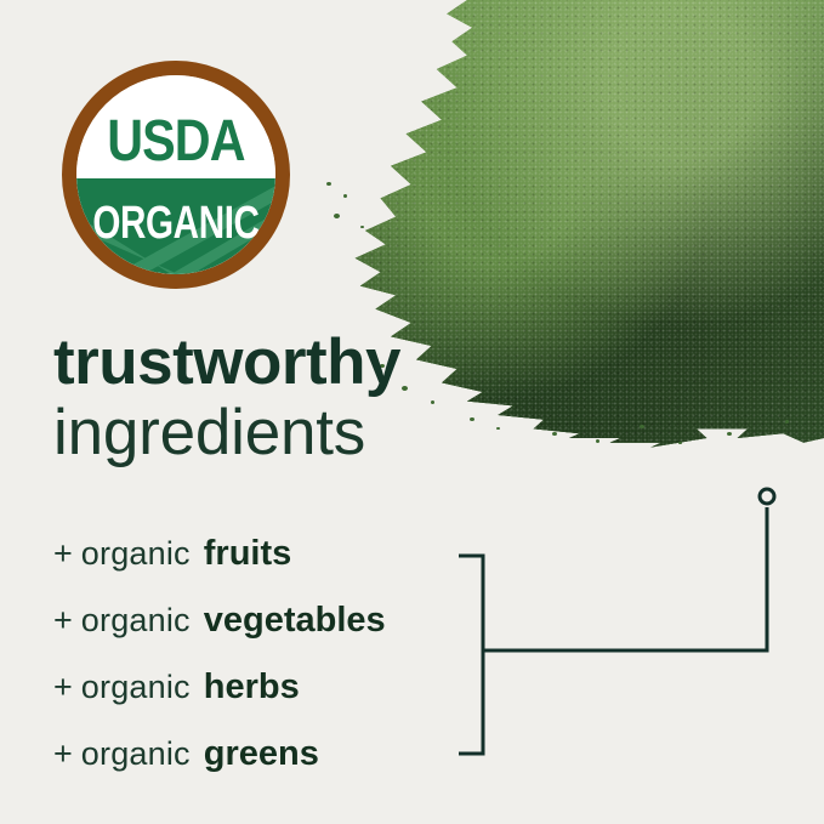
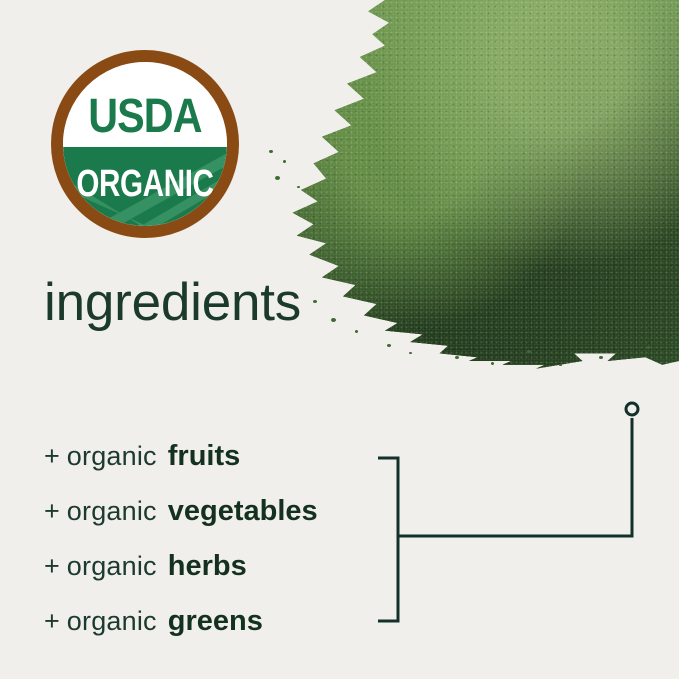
  USDA
  ORGANIC
- trustworthy
  ingredients
  +
  organic
  fruits
  +
  organic
  vegetables
  +
  organic
  herbs
  +
  organic
  greens
